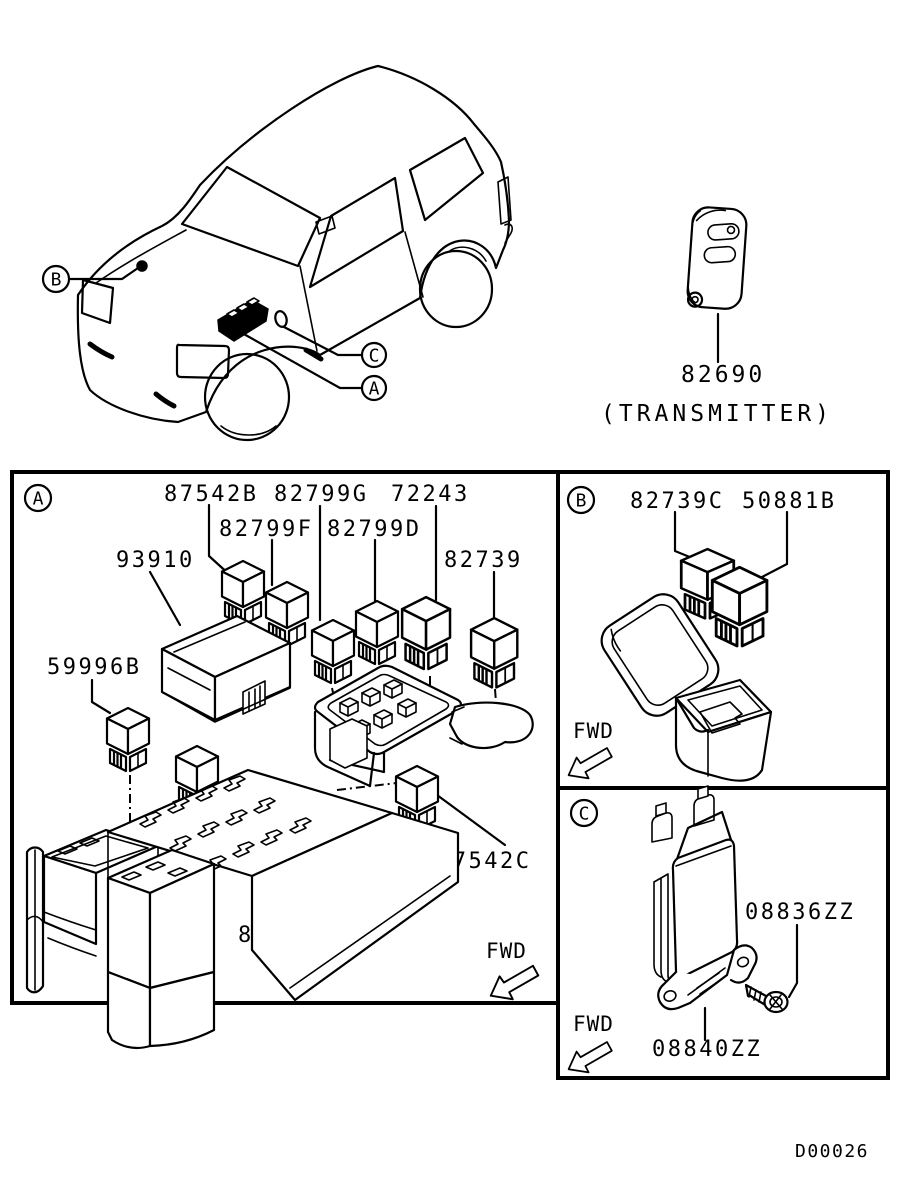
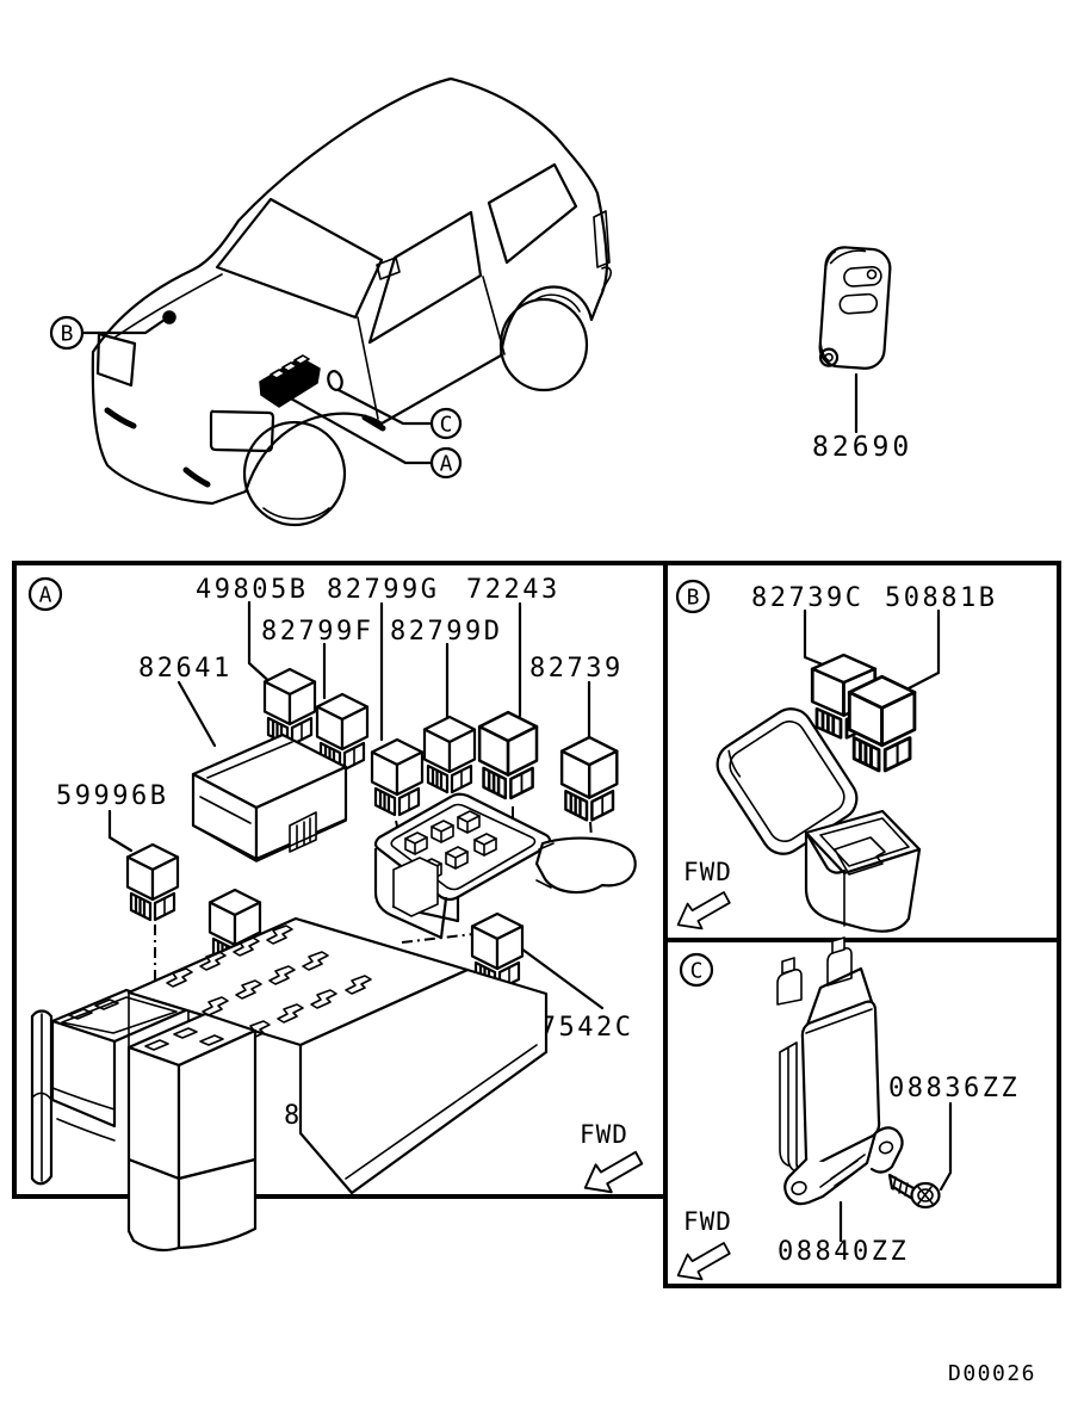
  B
  C
  A
  82690
- (TRANSMITTER)
  A
- 87542B
+ 49805B
  82799G
  72243
  82799F
  82799D
- 93910
+ 82641
  82739
  59996B
  7542C
  FWD
  B
  82739C
  50881B
  FWD
  C
  08836ZZ
  08840ZZ
  FWD
  D00026
